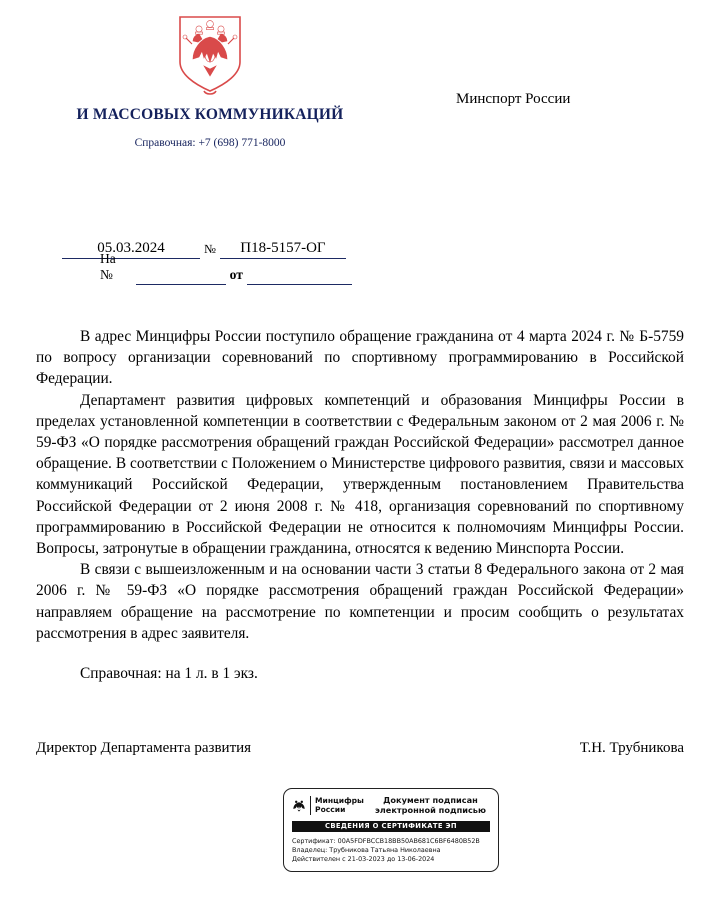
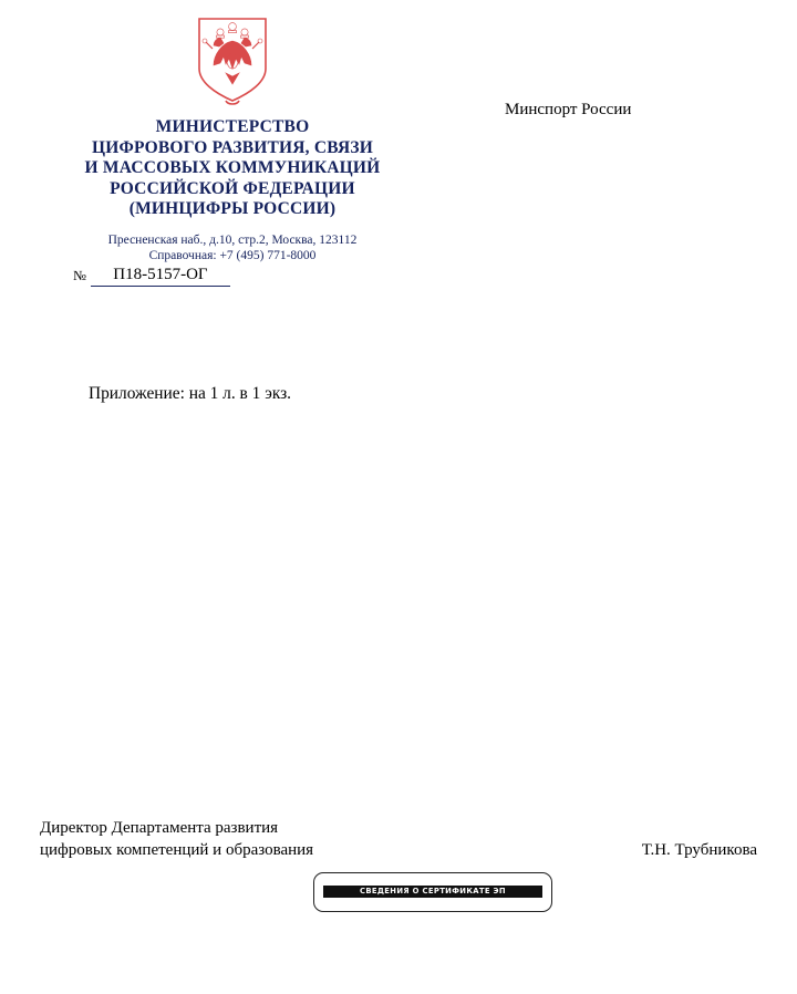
+ МИНИСТЕРСТВО
+ ЦИФРОВОГО РАЗВИТИЯ, СВЯЗИ
  И МАССОВЫХ КОММУНИКАЦИЙ
+ РОССИЙСКОЙ ФЕДЕРАЦИИ
+ (МИНЦИФРЫ РОССИИ)
+ Пресненская наб., д.10, стр.2, Москва, 123112
- Справочная: +7 (698) 771-8000
+ Справочная: +7 (495) 771-8000
  Минспорт России
- 05.03.2024
  №
  П18-5157-ОГ
- На №
- от
- В адрес Минцифры России поступило обращение гражданина от 4 марта 2024 г. № Б-5759 по вопросу организации соревнований по спортивному программированию в Российской Федерации.
- Департамент развития цифровых компетенций и образования Минцифры России в пределах установленной компетенции в соответствии с Федеральным законом от 2 мая 2006 г. № 59-ФЗ «О порядке рассмотрения обращений граждан Российской Федерации» рассмотрел данное обращение. В соответствии с Положением о Министерстве цифрового развития, связи и массовых коммуникаций Российской Федерации, утвержденным постановлением Правительства Российской Федерации от 2 июня 2008 г. № 418, организация соревнований по спортивному программированию в Российской Федерации не относится к полномочиям Минцифры России. Вопросы, затронутые в обращении гражданина, относятся к ведению Минспорта России.
- В связи с вышеизложенным и на основании части 3 статьи 8 Федерального закона от 2 мая 2006 г. № 59-ФЗ «О порядке рассмотрения обращений граждан Российской Федерации» направляем обращение на рассмотрение по компетенции и просим сообщить о результатах рассмотрения в адрес заявителя.
- Справочная: на 1 л. в 1 экз.
+ Приложение: на 1 л. в 1 экз.
  Директор Департамента развития
+ цифровых компетенций и образования
  Т.Н. Трубникова
- Минцифры
- России
- Документ подписан
- электронной подписью
  СВЕДЕНИЯ О СЕРТИФИКАТЕ ЭП
- Сертификат: 00A5FDFBCCB18BB50AB681C6BF6480B52B
- Владелец: Трубникова Татьяна Николаевна
- Действителен с 21-03-2023 до 13-06-2024
